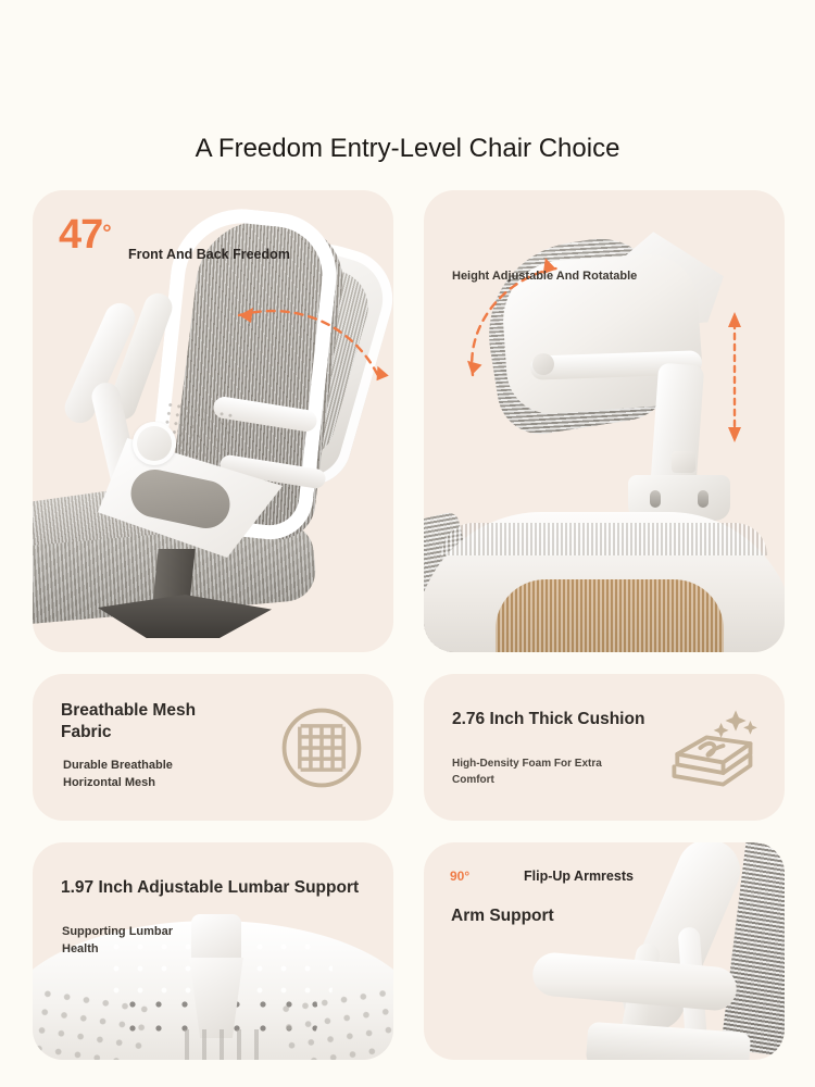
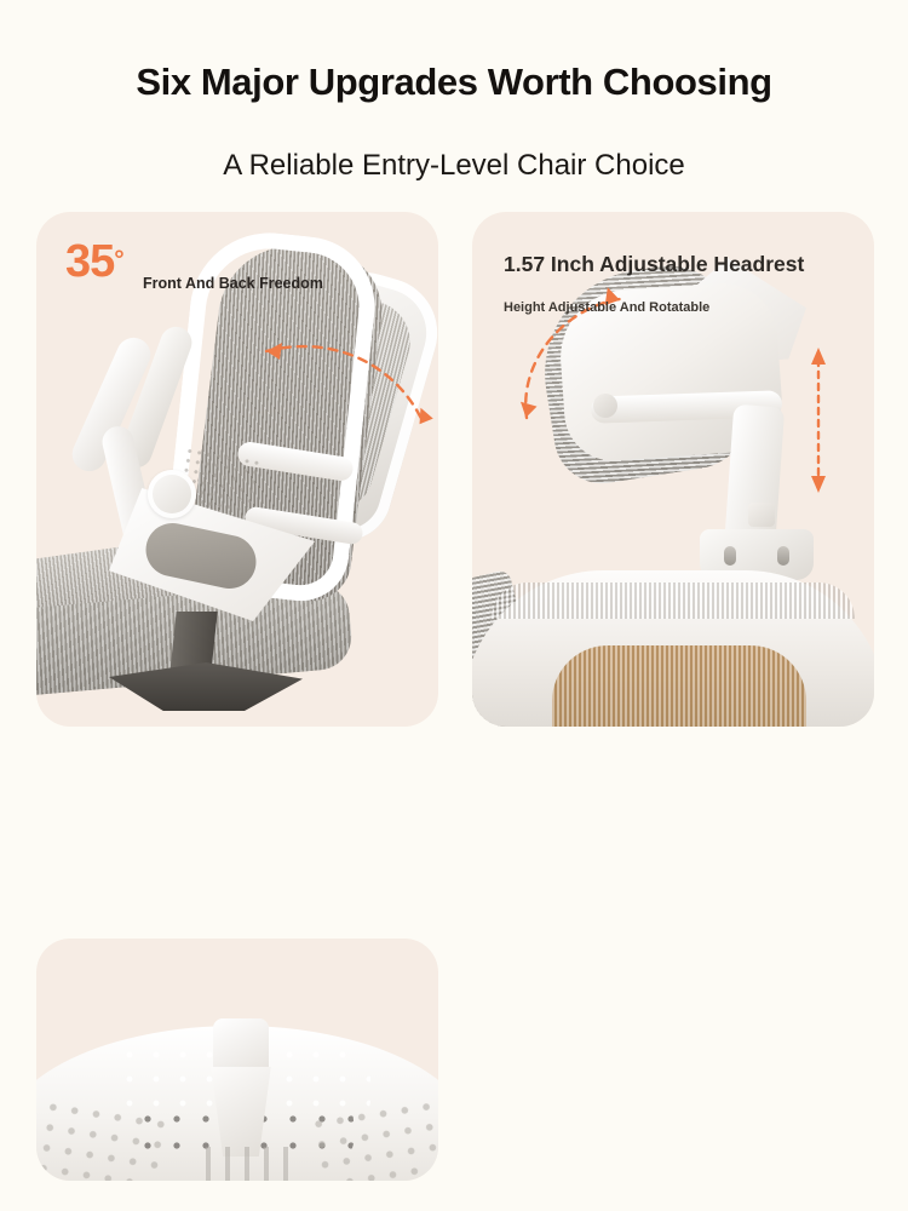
+ Six Major Upgrades Worth Choosing
- A Freedom Entry-Level Chair Choice
+ A Reliable Entry-Level Chair Choice
- 47°
+ 35°
  Front And Back Freedom
+ 1.57 Inch Adjustable Headrest
  Height Adjustable And Rotatable
- Breathable Mesh
- Fabric
- Durable Breathable
- Horizontal Mesh
- 2.76 Inch Thick Cushion
- High-Density Foam For Extra
- Comfort
- 1.97 Inch Adjustable Lumbar Support
- Supporting Lumbar
- Health
- 90°
- Flip-Up Armrests
- Arm Support
